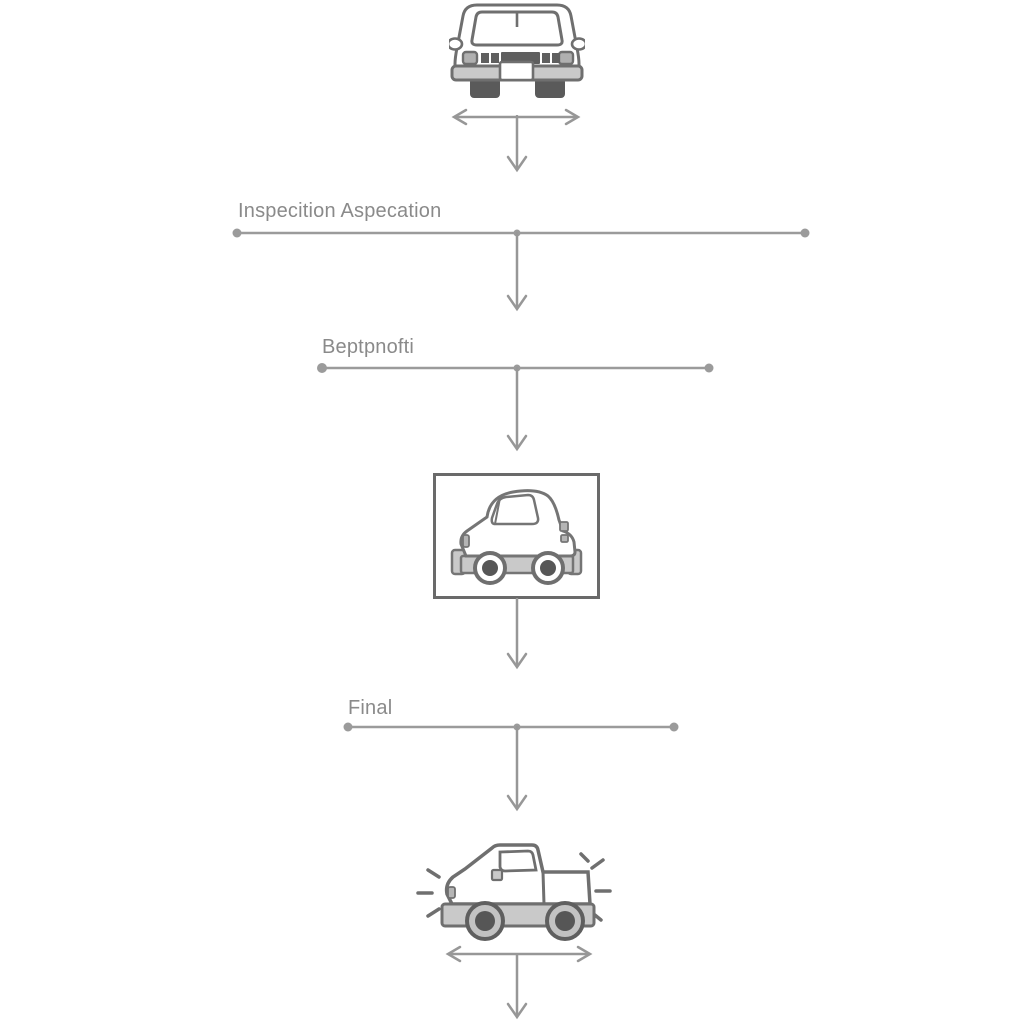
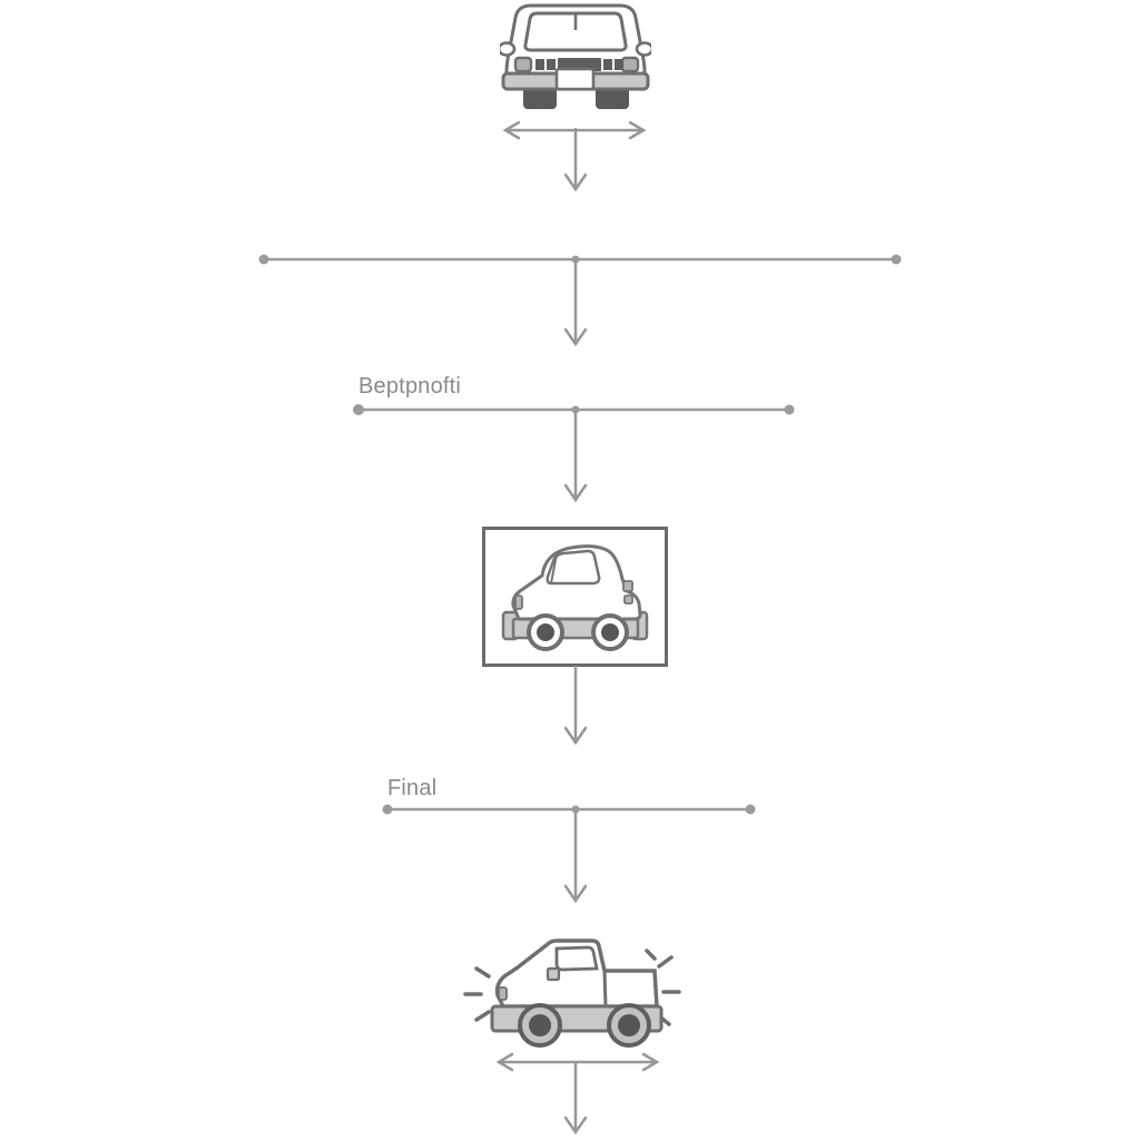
- Inspecition Aspecation
  Beptpnofti
  Final
